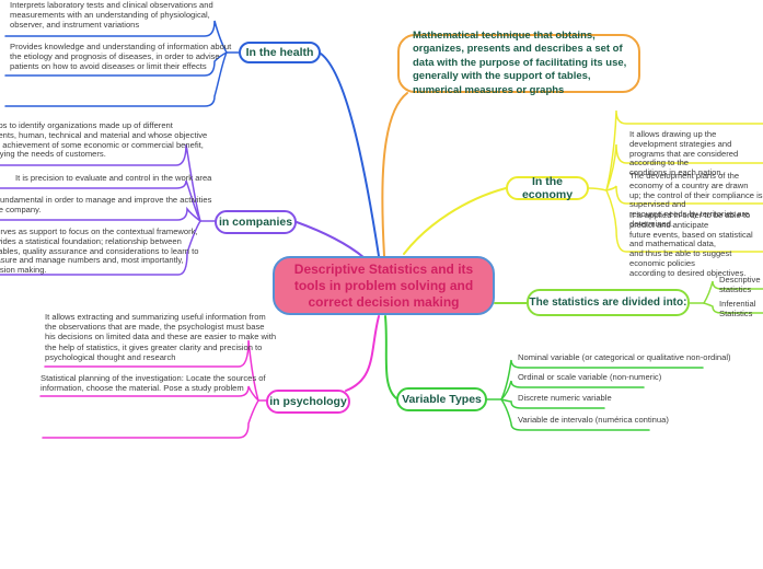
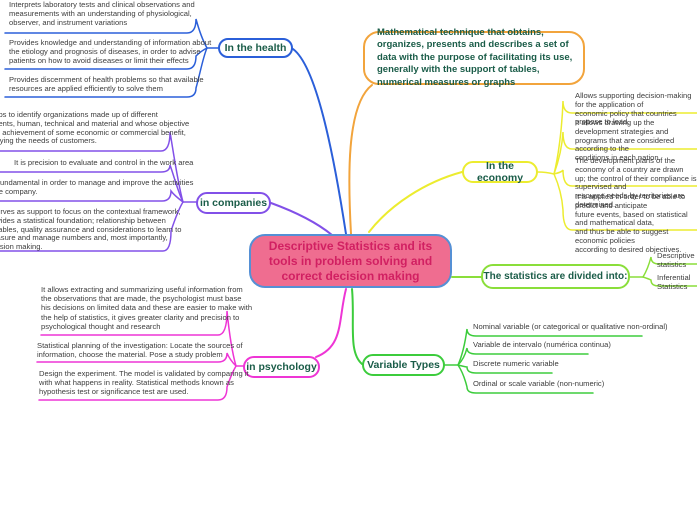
  Descriptive Statistics and its tools in problem solving and correct decision making
  Mathematical technique that obtains, organizes, presents and describes a set of data with the purpose of facilitating its use, generally with the support of tables, numerical measures or graphs
  In the health
  in companies
  in psychology
  In the economy
  The statistics are divided into:
  Variable Types
  Interprets laboratory tests and clinical observations and
  measurements with an understanding of physiological,
  observer, and instrument variations
  Provides knowledge and understanding of information about
  the etiology and prognosis of diseases, in order to advise
  patients on how to avoid diseases or limit their effects
+ Provides discernment of health problems so that available
+ resources are applied efficiently to solve them
  ps to identify organizations made up of different
  ents, human, technical and material and whose objective
  achievement of some economic or commercial benefit,
  ying the needs of customers.
  It is precision to evaluate and control in the work area
  undamental in order to manage and improve the activities
  rves as support to focus on the contextual framework,
  ides a statistical foundation; relationship between
  ables, quality assurance and considerations to learn to
  sure and manage numbers and, most importantly,
  sion making.
  It allows extracting and summarizing useful information from
  the observations that are made, the psychologist must base
  his decisions on limited data and these are easier to make with
  the help of statistics, it gives greater clarity and precision to
  psychological thought and research
  Statistical planning of the investigation: Locate the sources of
  information, choose the material. Pose a study problem
+ Design the experiment. The model is validated by comparing it
+ with what happens in reality. Statistical methods known as
+ hypothesis test or significance test are used.
+ Allows supporting decision-making for the application of
+ economic policy that countries propose to lead.
  It allows drawing up the development strategies and
  programs that are considered according to the
  conditions in each nation.
  The development plans of the economy of a country are drawn
  up; the control of their compliance is supervised and
  resource needs by territories are determined.
  It is applied in order to be able to predict and anticipate
  future events, based on statistical and mathematical data,
  and thus be able to suggest economic policies
  according to desired objectives.
  Descriptive statistics
  Inferential Statistics
  Nominal variable (or categorical or qualitative non-ordinal)
- Ordinal or scale variable (non-numeric)
+ Variable de intervalo (numérica continua)
  Discrete numeric variable
- Variable de intervalo (numérica continua)
+ Ordinal or scale variable (non-numeric)
